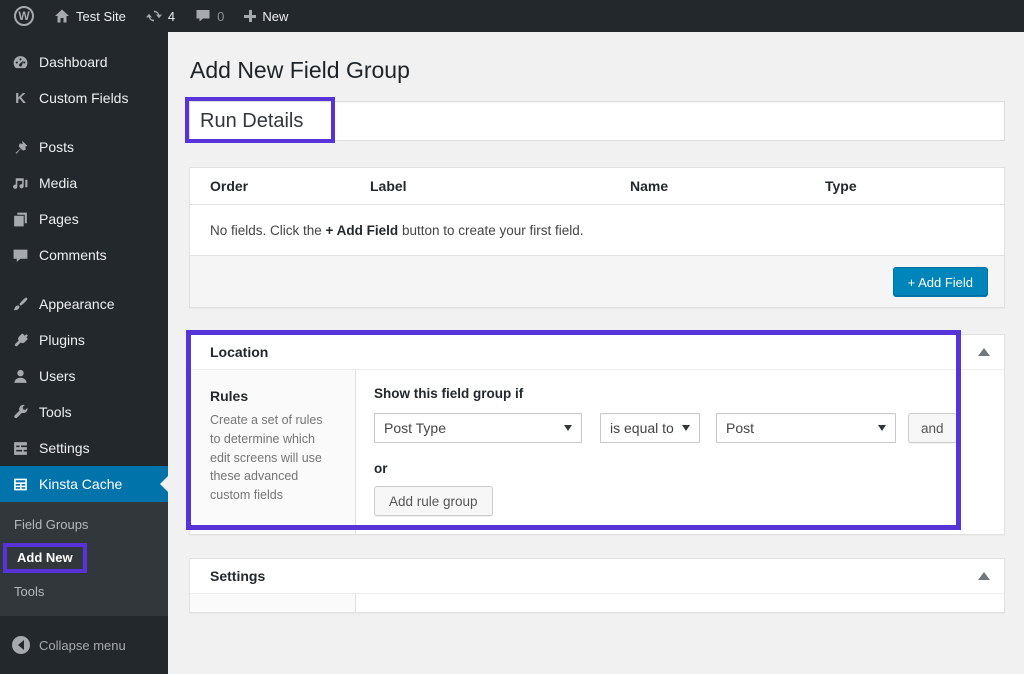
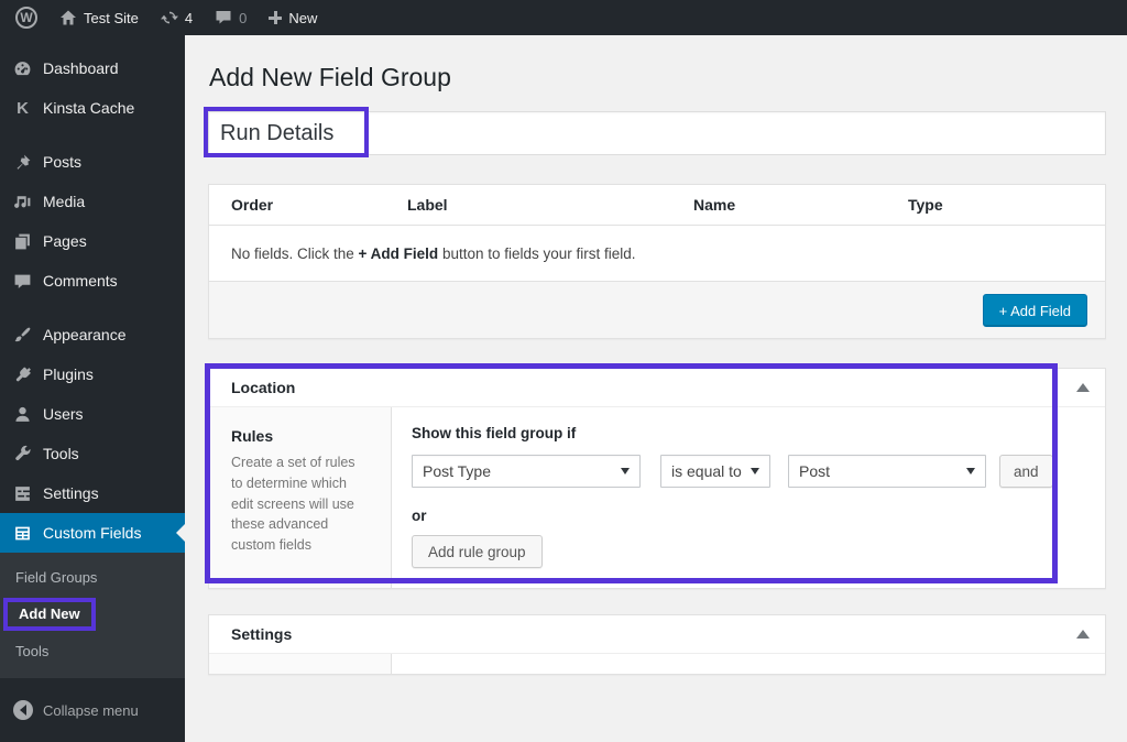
  W
  Test Site
  4
  0
  New
  Dashboard
  K
- Custom Fields
+ Kinsta Cache
  Posts
  Media
  Pages
  Comments
  Appearance
  Plugins
  Users
  Tools
  Settings
- Kinsta Cache
+ Custom Fields
  Field Groups
  Add New
  Tools
  Collapse menu
  Add New Field Group
  Run Details
  Order
  Label
  Name
  Type
- No fields. Click the + Add Field button to create your first field.
+ No fields. Click the + Add Field button to fields your first field.
  + Add Field
  Location
  Rules
  Create a set of rules to determine which edit screens will use these advanced custom fields
  Show this field group if
  Post Type
  is equal to
  Post
  and
  or
  Add rule group
  Settings
